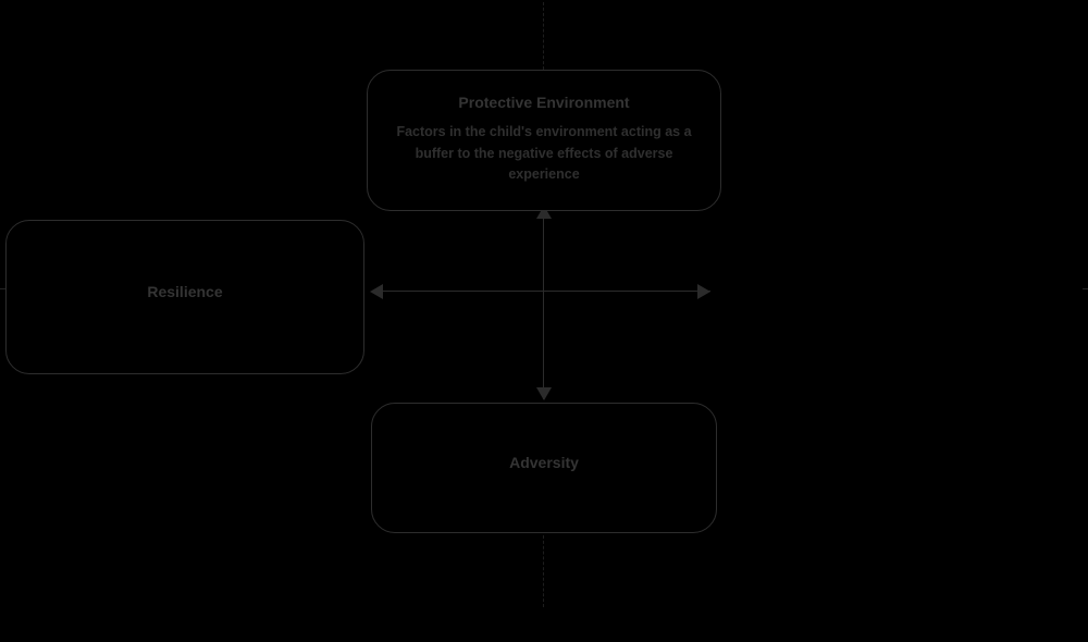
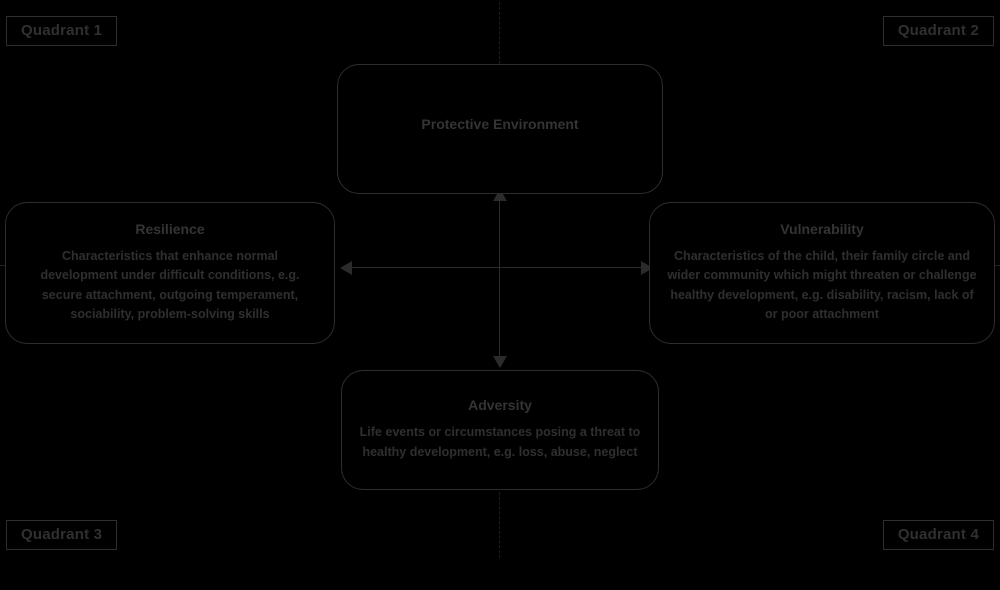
+ Quadrant 1
+ Quadrant 2
+ Quadrant 3
+ Quadrant 4
  Protective Environment
- Factors in the child's environment acting as a buffer to the negative effects of adverse experience
  Resilience
+ Characteristics that enhance normal development under difficult conditions, e.g. secure attachment, outgoing temperament, sociability, problem-solving skills
+ Vulnerability
+ Characteristics of the child, their family circle and wider community which might threaten or challenge healthy development, e.g. disability, racism, lack of or poor attachment
  Adversity
+ Life events or circumstances posing a threat to healthy development, e.g. loss, abuse, neglect
